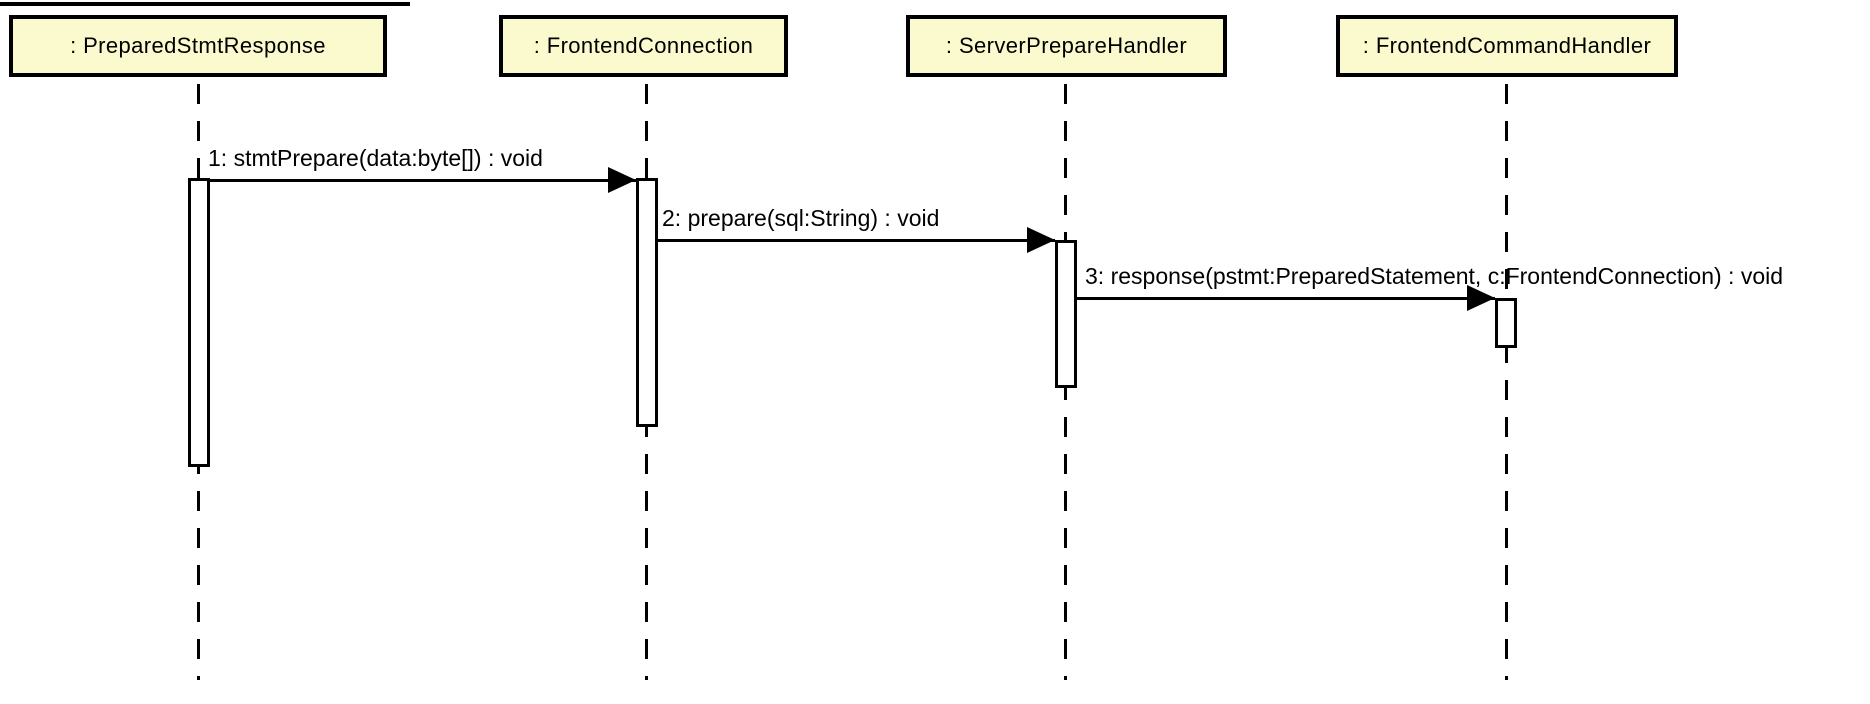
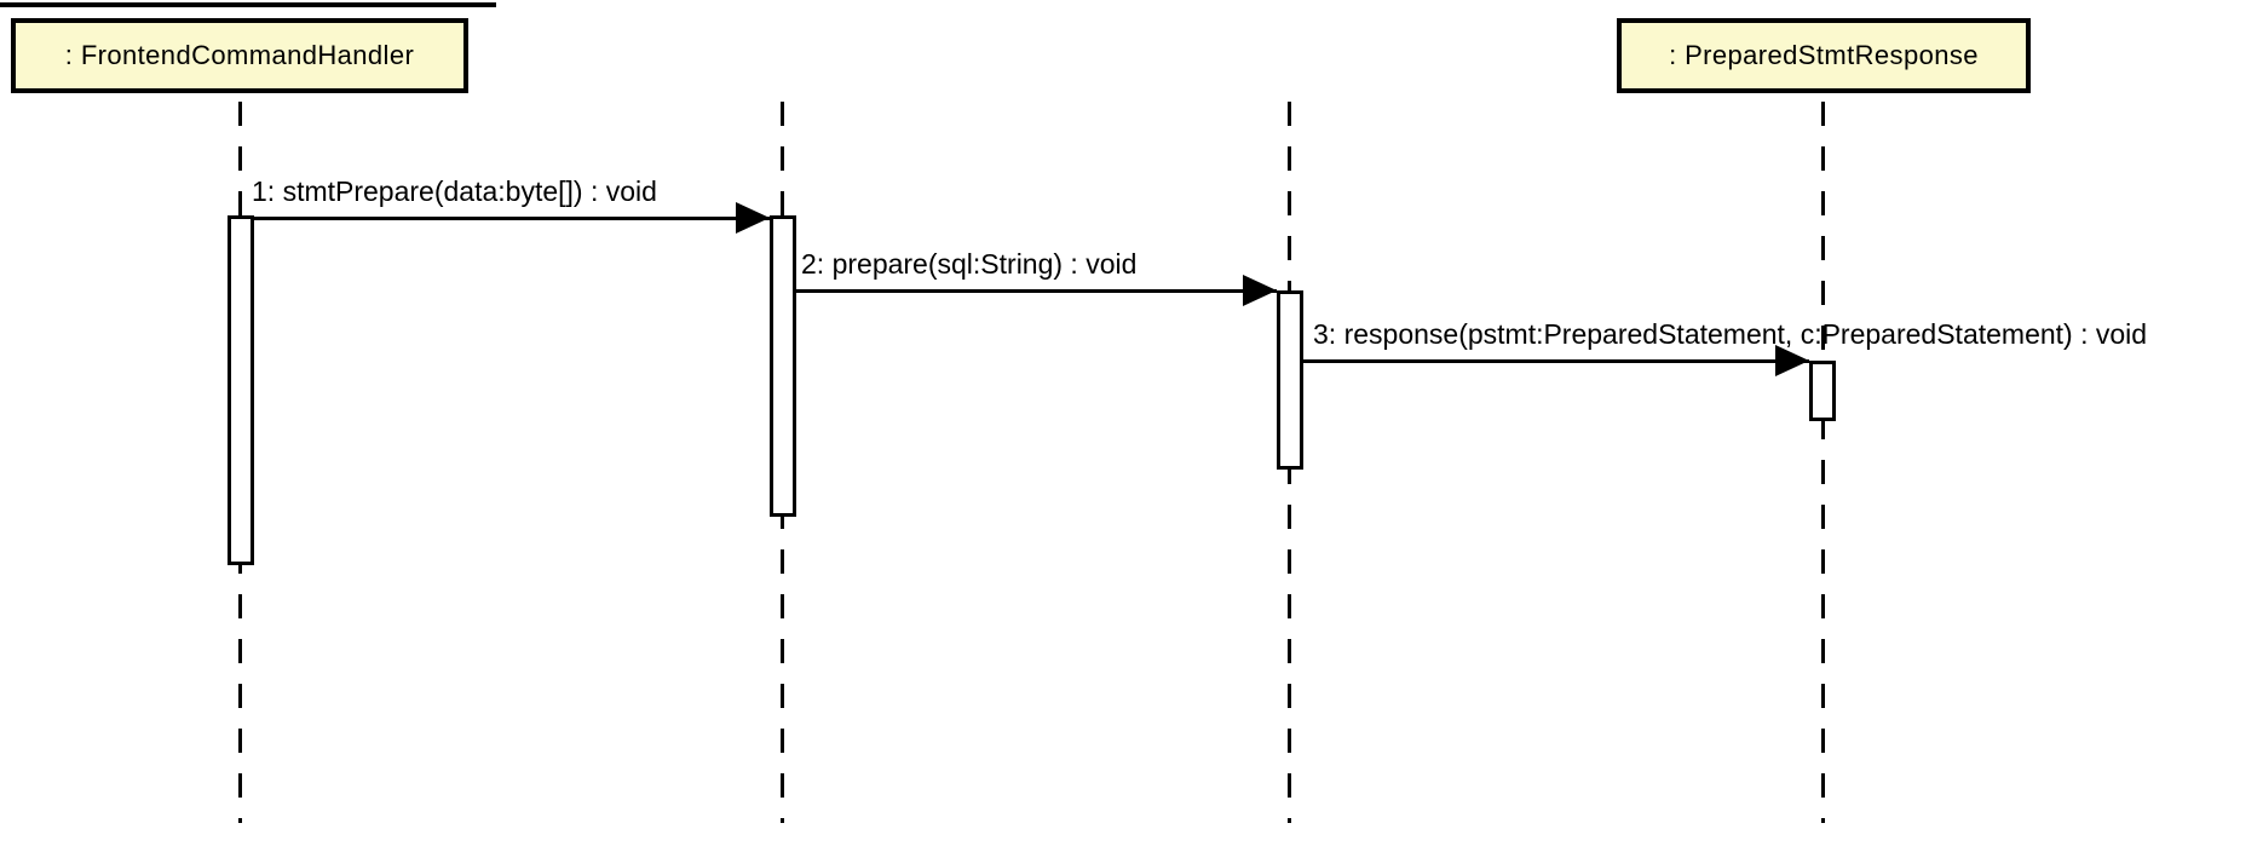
- : PreparedStmtResponse
+ : FrontendCommandHandler
- : FrontendConnection
- : ServerPrepareHandler
- : FrontendCommandHandler
+ : PreparedStmtResponse
  1: stmtPrepare(data:byte[]) : void
  2: prepare(sql:String) : void
- 3: response(pstmt:PreparedStatement, c:FrontendConnection) : void
+ 3: response(pstmt:PreparedStatement, c:PreparedStatement) : void
